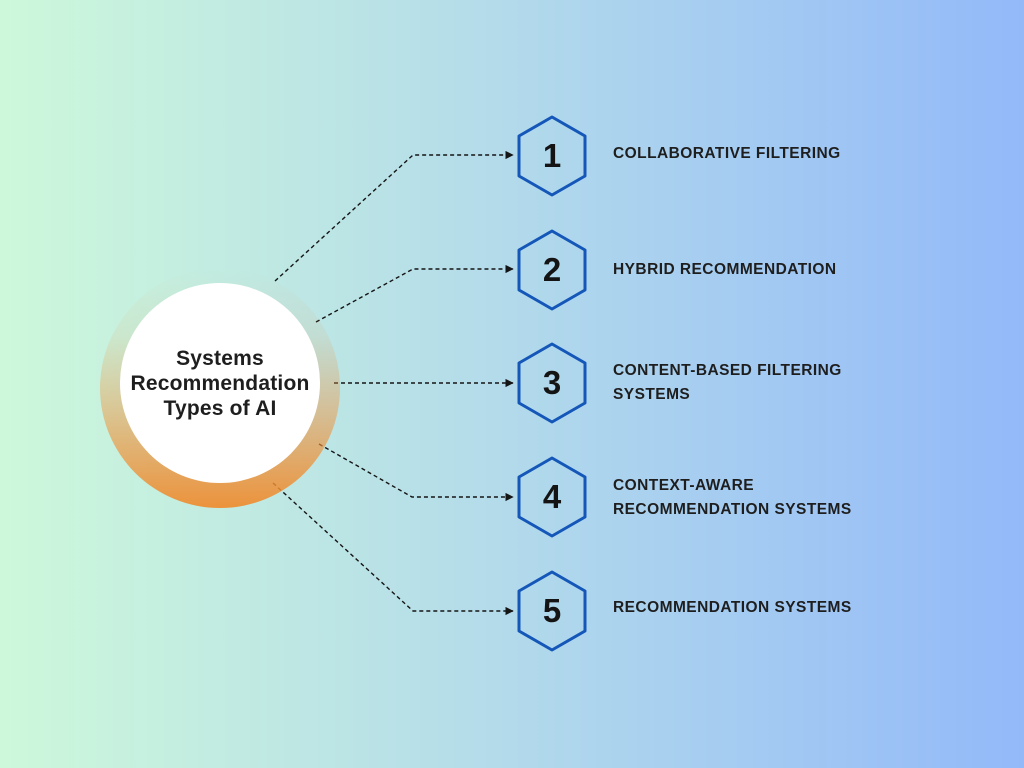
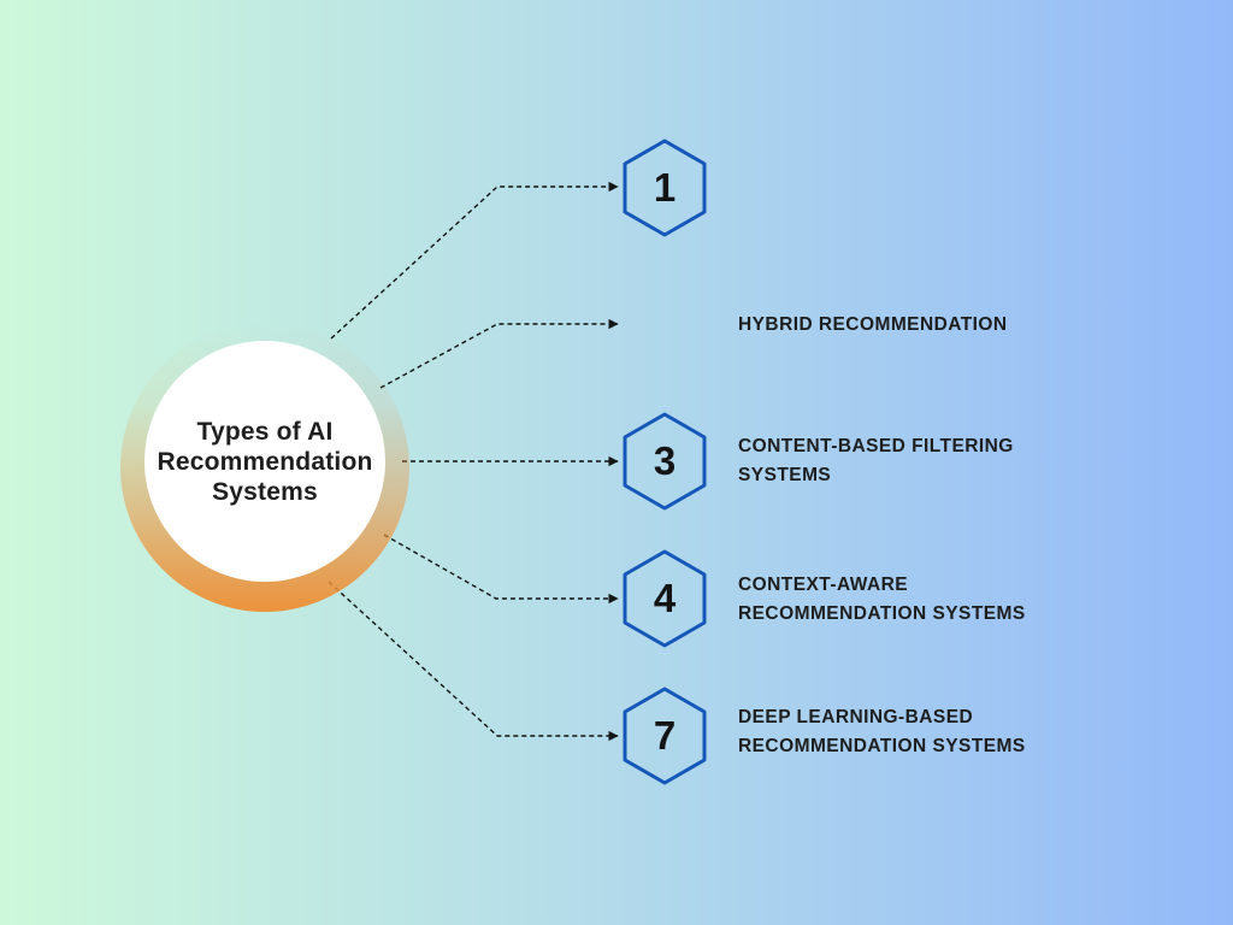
- Systems
+ Types of AI
  Recommendation
- Types of AI
+ Systems
  1
- COLLABORATIVE FILTERING
- 2
  HYBRID RECOMMENDATION
  3
  CONTENT-BASED FILTERING
  SYSTEMS
  4
  CONTEXT-AWARE
  RECOMMENDATION SYSTEMS
- 5
+ 7
+ DEEP LEARNING-BASED
  RECOMMENDATION SYSTEMS
